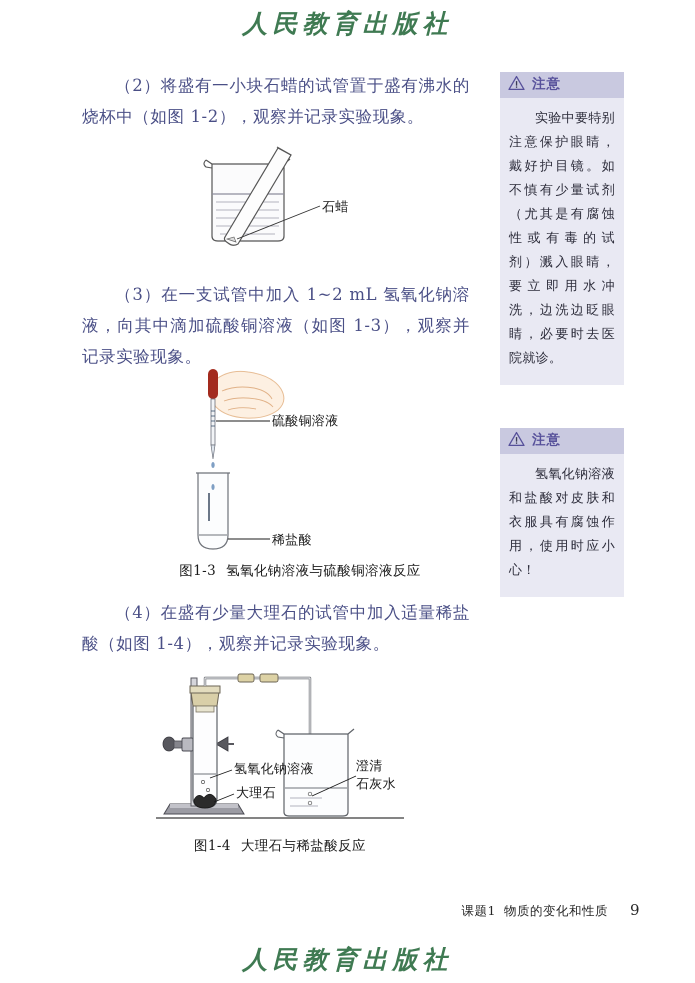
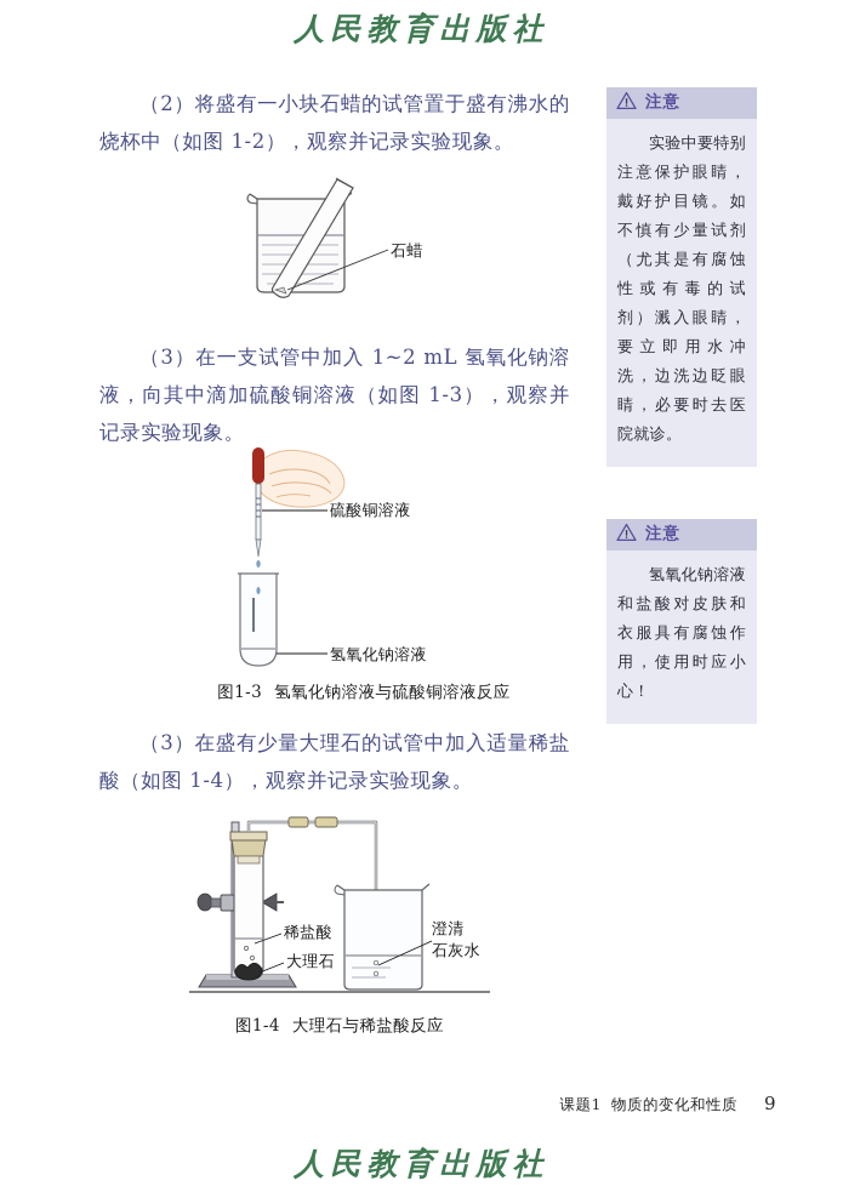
  人民教育出版社
  （2）将盛有一小块石蜡的试管置于盛有沸水的烧杯中（如图 1-2），观察并记录实验现象。
  注意
  实验中要特别注意保护眼睛，戴好护目镜。如不慎有少量试剂（尤其是有腐蚀性或有毒的试剂）溅入眼睛，要立即用水冲洗，边洗边眨眼睛，必要时去医院就诊。
  石蜡
  （3）在一支试管中加入 1~2 mL 氢氧化钠溶液，向其中滴加硫酸铜溶液（如图 1-3），观察并记录实验现象。
  硫酸铜溶液
- 稀盐酸
+ 氢氧化钠溶液
  图1-3 氢氧化钠溶液与硫酸铜溶液反应
  注意
  氢氧化钠溶液和盐酸对皮肤和衣服具有腐蚀作用，使用时应小心！
- （4）在盛有少量大理石的试管中加入适量稀盐酸（如图 1-4），观察并记录实验现象。
+ （3）在盛有少量大理石的试管中加入适量稀盐酸（如图 1-4），观察并记录实验现象。
- 氢氧化钠溶液
+ 稀盐酸
  大理石
  澄清
  石灰水
  图1-4 大理石与稀盐酸反应
  课题1 物质的变化和性质 9
  人民教育出版社
